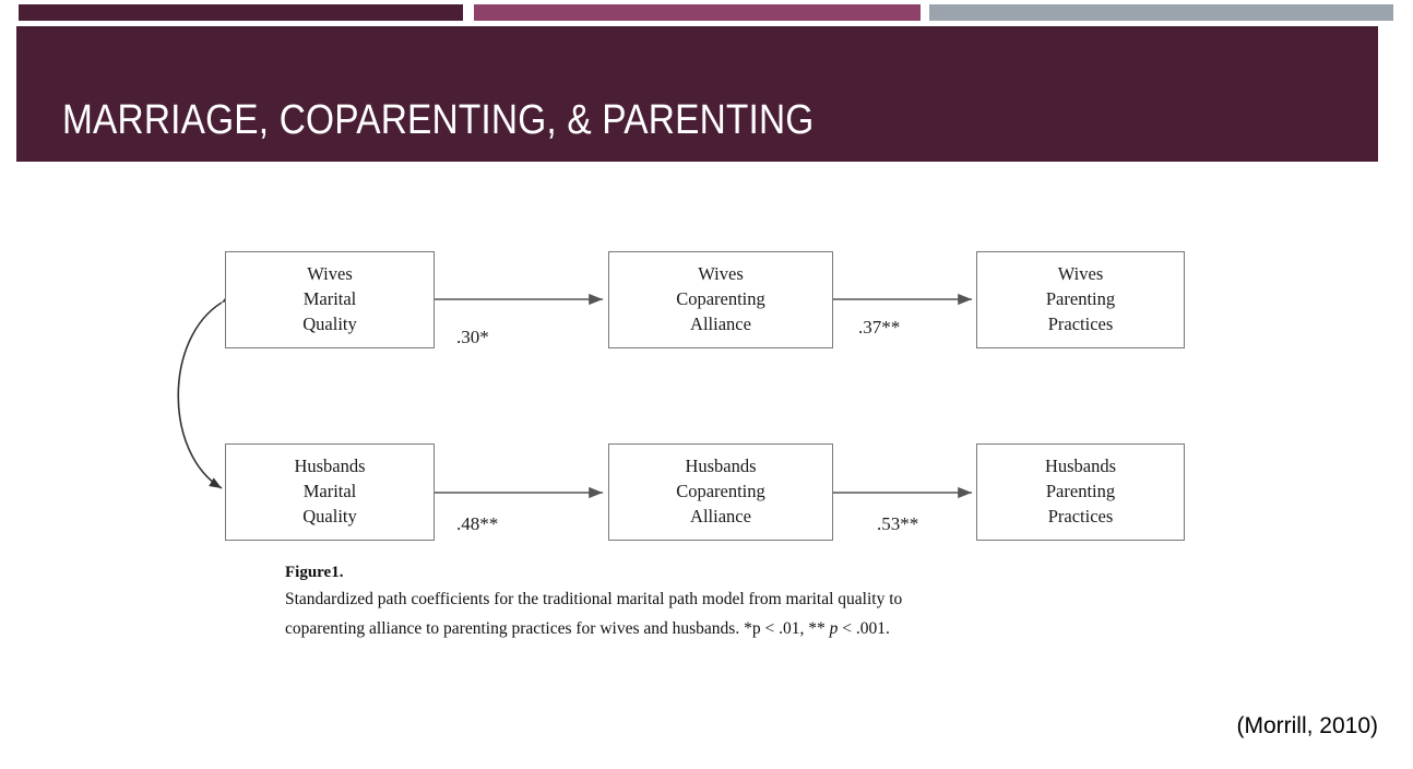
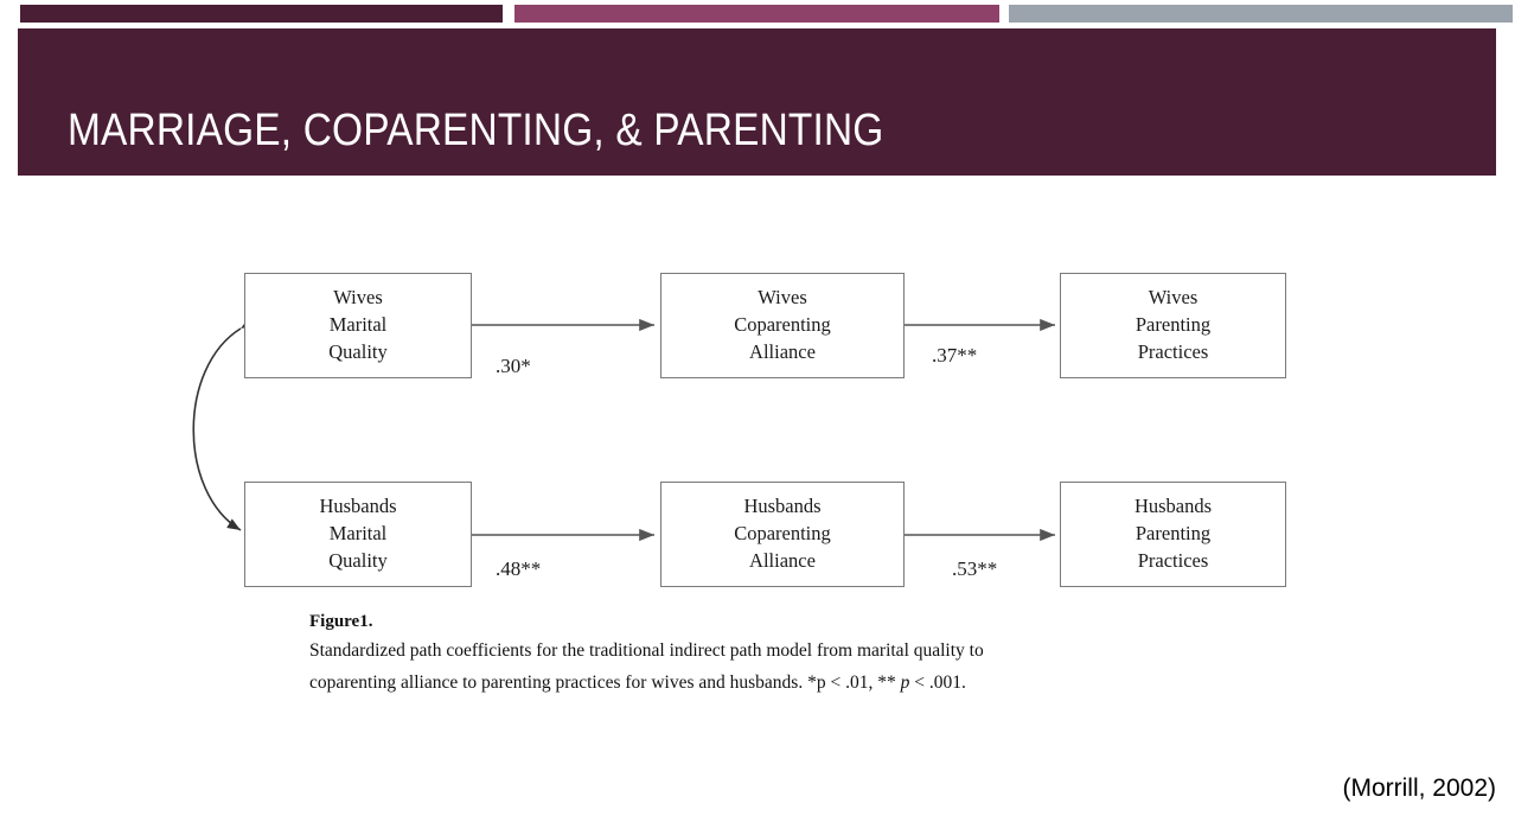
  MARRIAGE, COPARENTING, & PARENTING
  Wives
  Marital
  Quality
  Wives
  Coparenting
  Alliance
  Wives
  Parenting
  Practices
  Husbands
  Marital
  Quality
  Husbands
  Coparenting
  Alliance
  Husbands
  Parenting
  Practices
  .30*
  .37**
  .48**
  .53**
  Figure1.
- Standardized path coefficients for the traditional marital path model from marital quality to
+ Standardized path coefficients for the traditional indirect path model from marital quality to
  coparenting alliance to parenting practices for wives and husbands. *p < .01, ** p < .001.
- (Morrill, 2010)
+ (Morrill, 2002)
